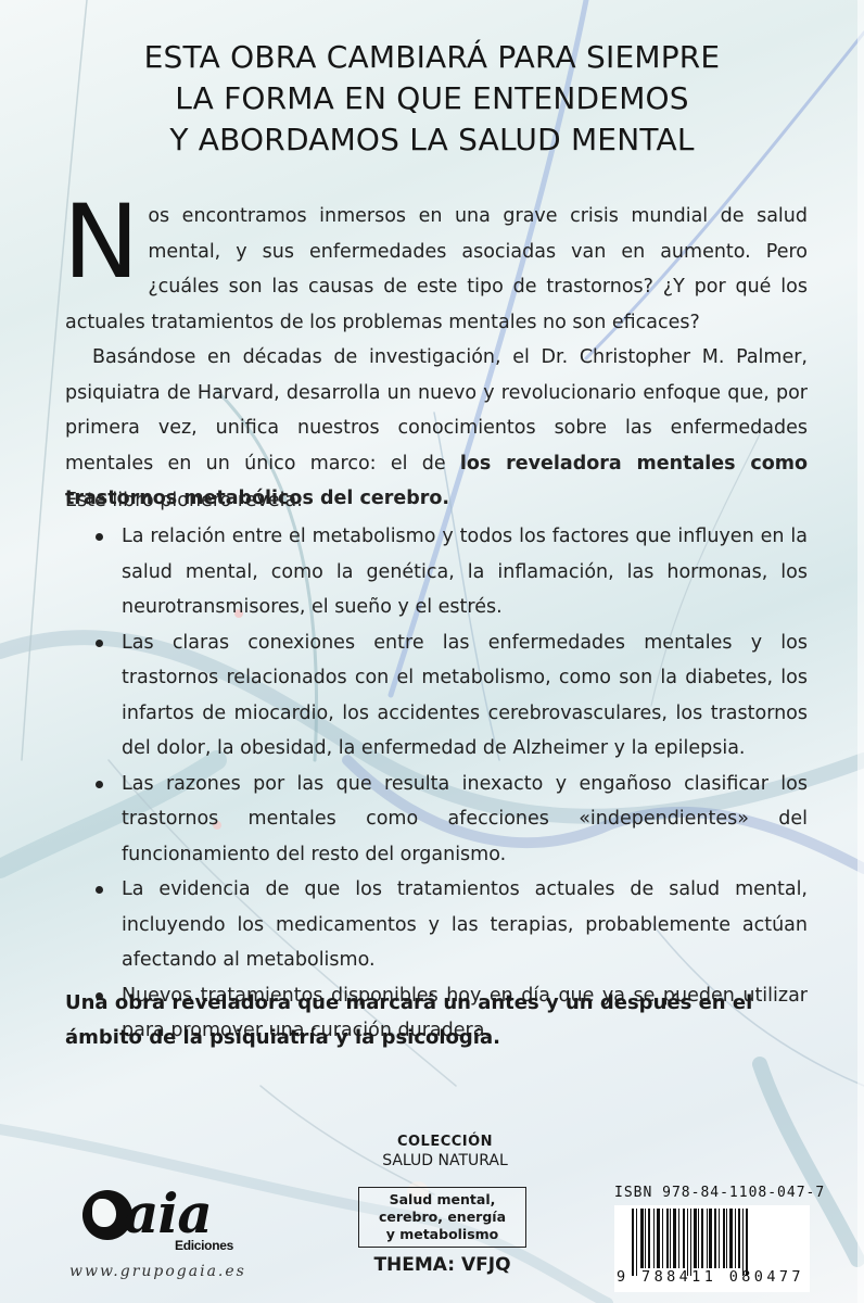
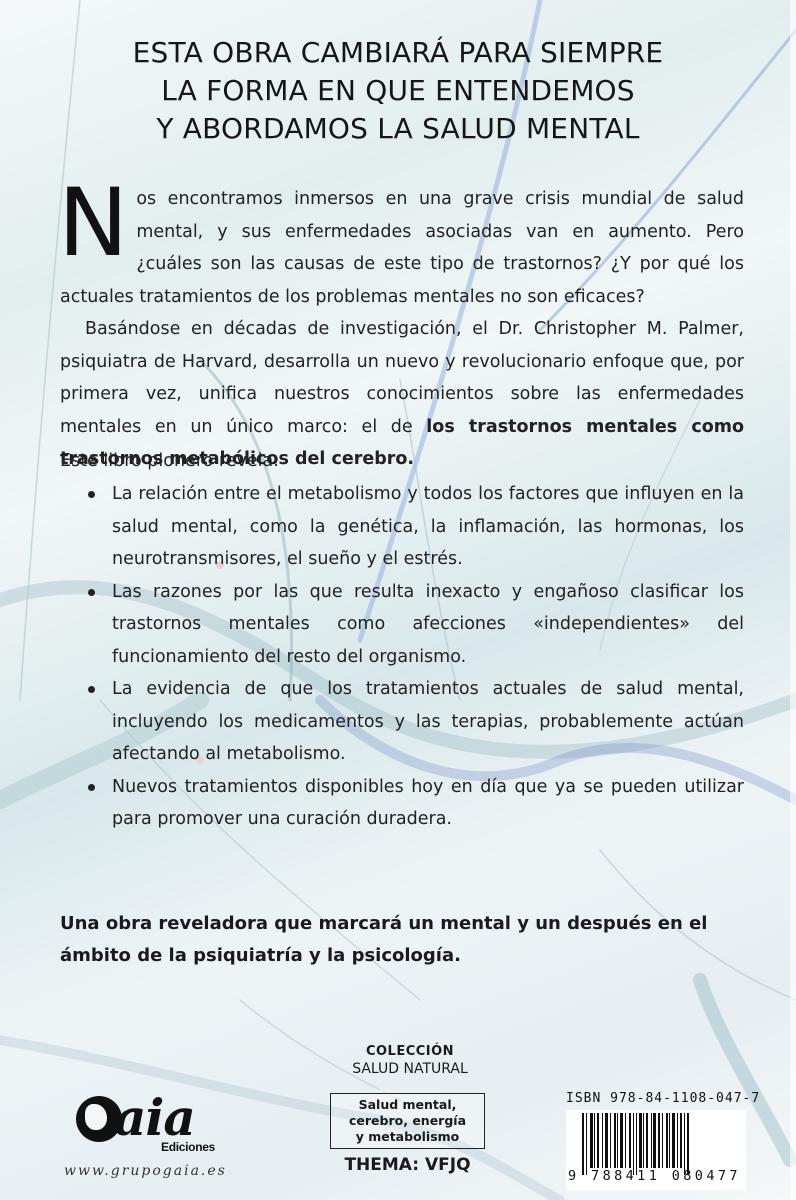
  ESTA OBRA CAMBIARÁ PARA SIEMPRE
  LA FORMA EN QUE ENTENDEMOS
  Y ABORDAMOS LA SALUD MENTAL
  N
  os encontramos inmersos en una grave crisis mundial de salud mental, y sus enfermedades asociadas van en aumento. Pero ¿cuáles son las causas de este tipo de trastornos? ¿Y por qué los actuales tratamientos de los problemas mentales no son eficaces?
- Basándose en décadas de investigación, el Dr. Christopher M. Palmer, psiquiatra de Harvard, desarrolla un nuevo y revolucionario enfoque que, por primera vez, unifica nuestros conocimientos sobre las enfermedades mentales en un único marco: el de los reveladora mentales como trastornos metabólicos del cerebro.
+ Basándose en décadas de investigación, el Dr. Christopher M. Palmer, psiquiatra de Harvard, desarrolla un nuevo y revolucionario enfoque que, por primera vez, unifica nuestros conocimientos sobre las enfermedades mentales en un único marco: el de los trastornos mentales como trastornos metabólicos del cerebro.
  Este libro pionero revela:
  La relación entre el metabolismo y todos los factores que influyen en la salud mental, como la genética, la inflamación, las hormonas, los neurotransmisores, el sueño y el estrés.
- Las claras conexiones entre las enfermedades mentales y los trastornos relacionados con el metabolismo, como son la diabetes, los infartos de miocardio, los accidentes cerebrovasculares, los trastornos del dolor, la obesidad, la enfermedad de Alzheimer y la epilepsia.
  Las razones por las que resulta inexacto y engañoso clasificar los trastornos mentales como afecciones «independientes» del funcionamiento del resto del organismo.
  La evidencia de que los tratamientos actuales de salud mental, incluyendo los medicamentos y las terapias, probablemente actúan afectando al metabolismo.
  Nuevos tratamientos disponibles hoy en día que ya se pueden utilizar para promover una curación duradera.
- Una obra reveladora que marcará un antes y un después en el ámbito de la psiquiatría y la psicología.
+ Una obra reveladora que marcará un mental y un después en el ámbito de la psiquiatría y la psicología.
  aia
  Ediciones
  www.grupogaia.es
  COLECCIÓN
  SALUD NATURAL
  Salud mental,
  cerebro, energía
  y metabolismo
  THEMA: VFJQ
  ISBN 978-84-1108-047-7
  9 788411 080477
